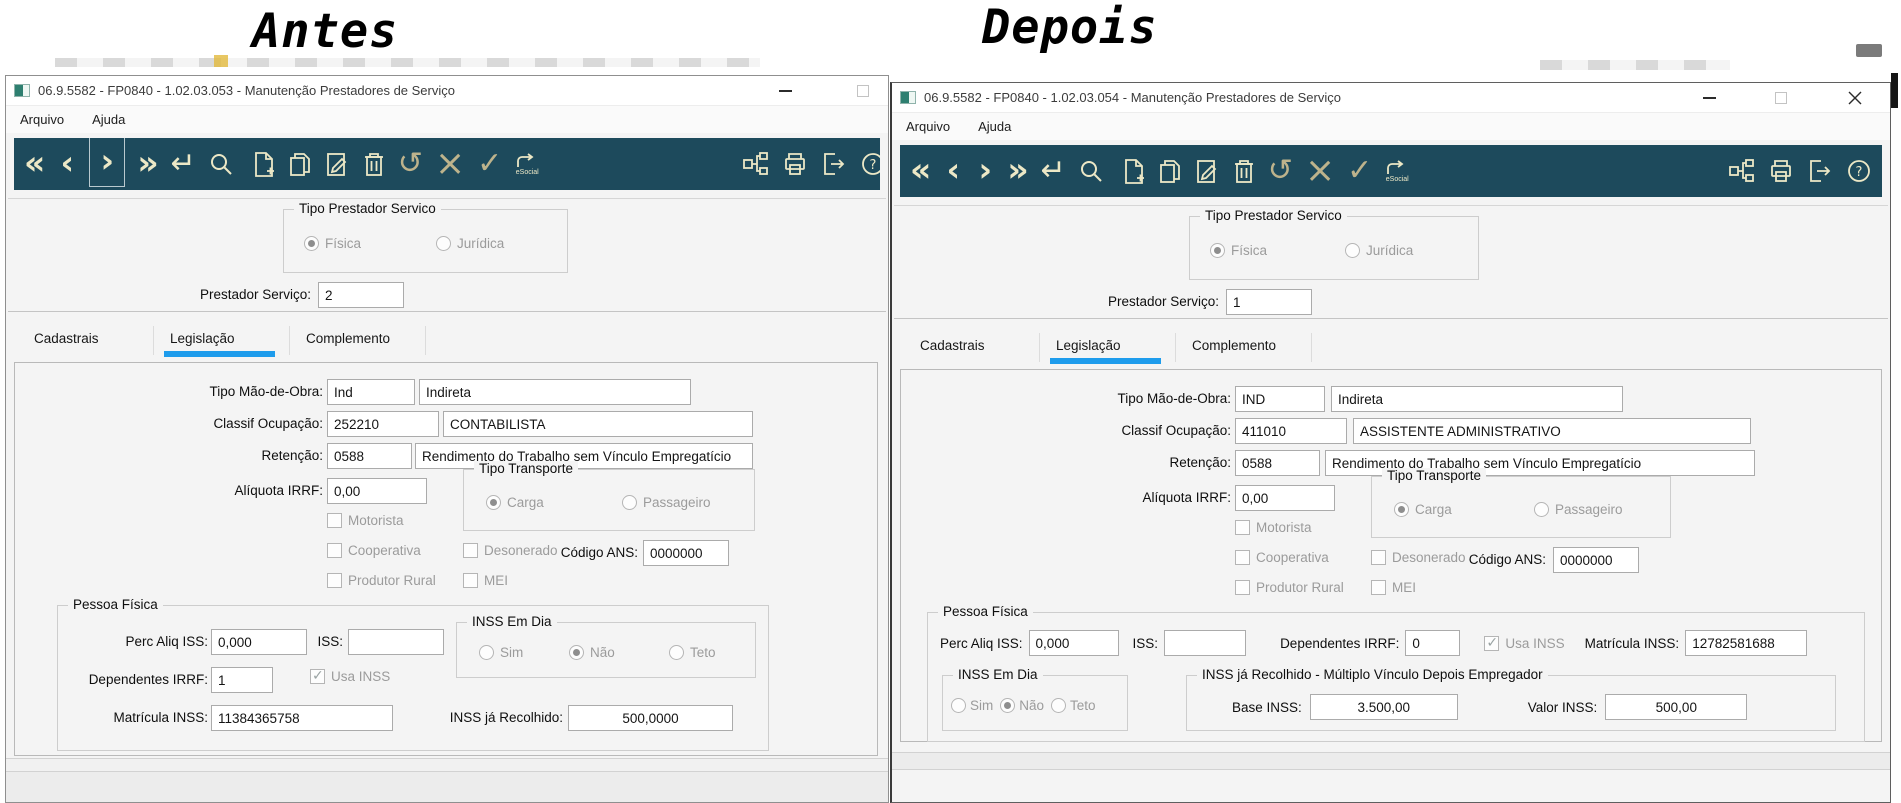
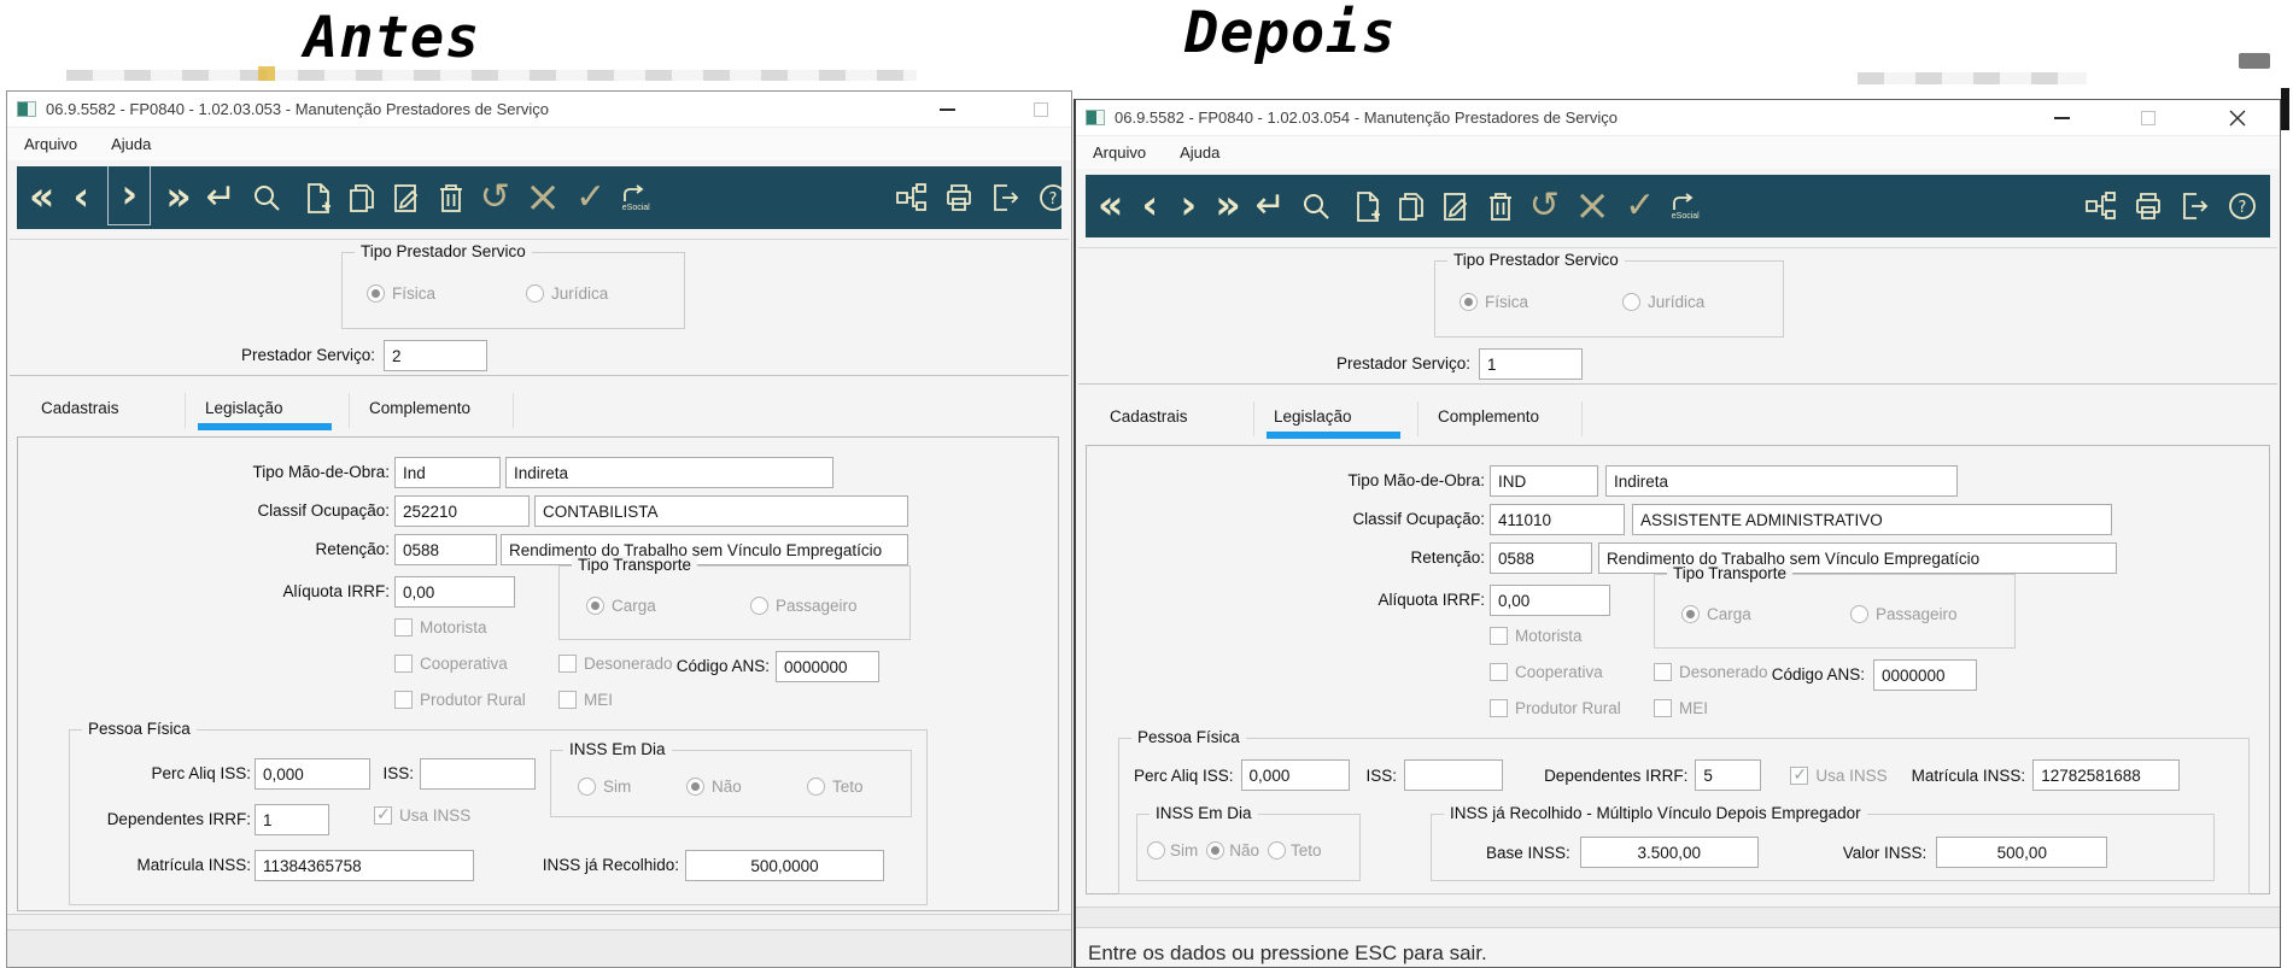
  Antes
  Depois
  06.9.5582 - FP0840 - 1.02.03.053 - Manutenção Prestadores de Serviço
  Arquivo
  Ajuda
  «
  ‹
  ›
  »
  ↵
  ↺
  ×
  ✓
  ?
  Tipo Prestador Servico
  Física
  Jurídica
  Prestador Serviço:
  2
  Cadastrais
  Legislação
  Complemento
  Tipo Mão-de-Obra:
  Ind
  Indireta
  Classif Ocupação:
  252210
  CONTABILISTA
  Retenção:
  0588
  Rendimento do Trabalho sem Vínculo Empregatício
  Alíquota IRRF:
  0,00
  Tipo Transporte
  Carga
  Passageiro
  Motorista
  Cooperativa
  Produtor Rural
  Desonerado
  MEI
  Código ANS:
  0000000
  Pessoa Física
  Perc Aliq ISS:
  0,000
  ISS:
  INSS Em Dia
  Sim
  Não
  Teto
  Dependentes IRRF:
  1
  Usa INSS
  Matrícula INSS:
  11384365758
  INSS já Recolhido:
  500,0000
  06.9.5582 - FP0840 - 1.02.03.054 - Manutenção Prestadores de Serviço
  Arquivo
  Ajuda
  «
  ‹
  ›
  »
  ↵
  ↺
  ×
  ✓
  ?
  Tipo Prestador Servico
  Física
  Jurídica
  Prestador Serviço:
  1
  Cadastrais
  Legislação
  Complemento
  Tipo Mão-de-Obra:
  IND
  Indireta
  Classif Ocupação:
  411010
  ASSISTENTE ADMINISTRATIVO
  Retenção:
  0588
  Rendimento do Trabalho sem Vínculo Empregatício
  Alíquota IRRF:
  0,00
  Tipo Transporte
  Carga
  Passageiro
  Motorista
  Cooperativa
  Produtor Rural
  Desonerado
  MEI
  Código ANS:
  0000000
  Pessoa Física
  Perc Aliq ISS:
  0,000
  ISS:
  Dependentes IRRF:
- 0
+ 5
  Usa INSS
  Matrícula INSS:
  12782581688
  INSS Em Dia
  Sim
  Não
  Teto
  INSS já Recolhido - Múltiplo Vínculo Depois Empregador
  Base INSS:
  3.500,00
  Valor INSS:
  500,00
+ Entre os dados ou pressione ESC para sair.
